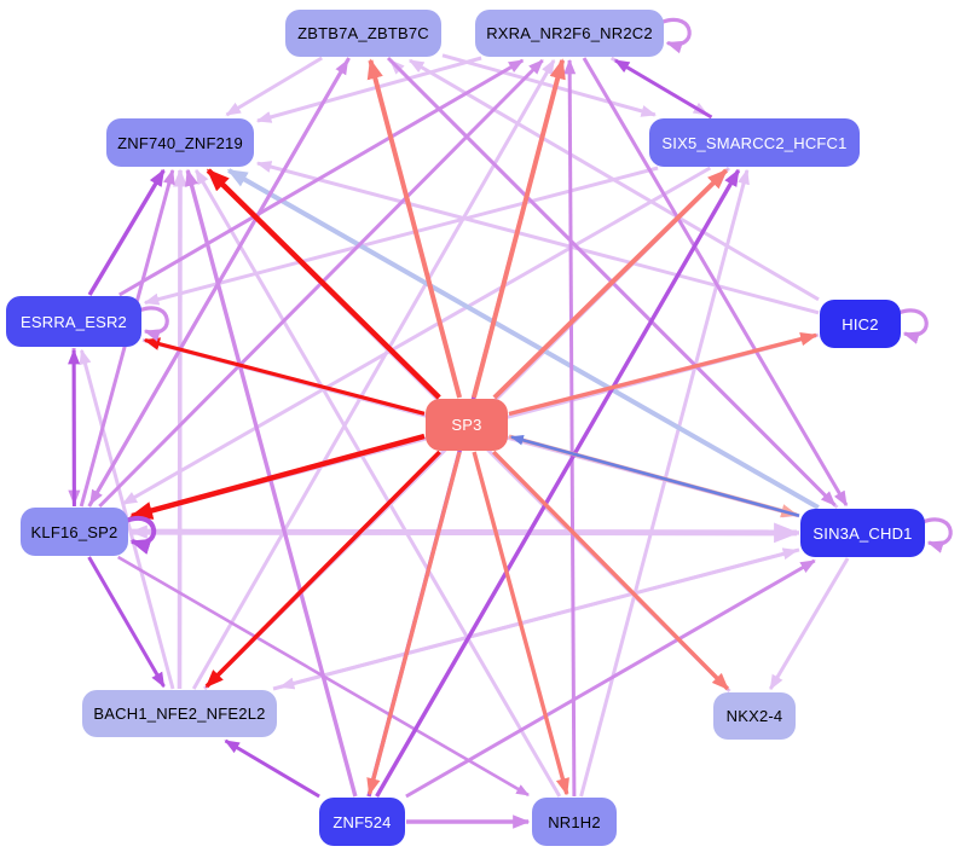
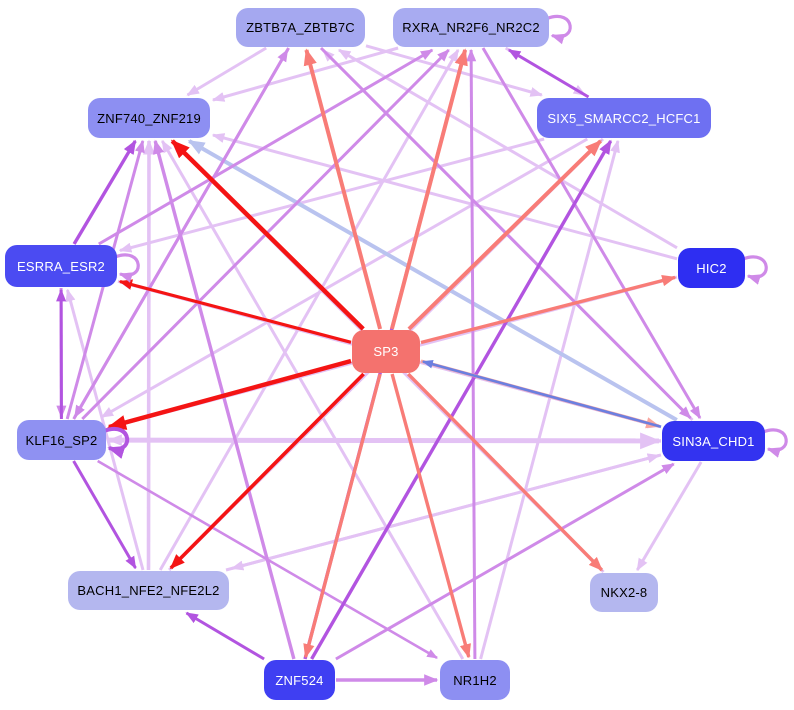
  ZBTB7A_ZBTB7C
  RXRA_NR2F6_NR2C2
  ZNF740_ZNF219
  SIX5_SMARCC2_HCFC1
  ESRRA_ESR2
  HIC2
  SP3
  KLF16_SP2
  SIN3A_CHD1
  BACH1_NFE2_NFE2L2
- NKX2-4
+ NKX2-8
  ZNF524
  NR1H2
